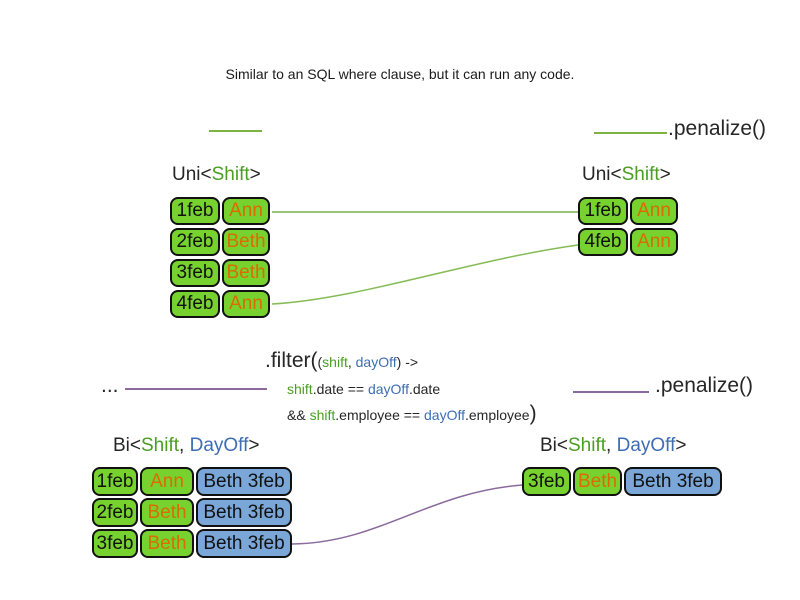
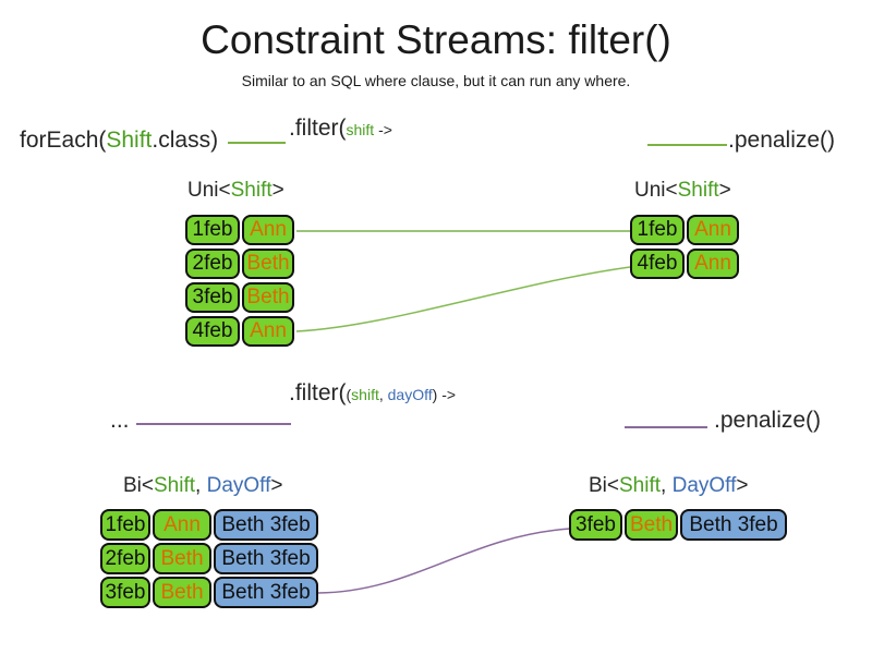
+ Constraint Streams: filter()
- Similar to an SQL where clause, but it can run any code.
+ Similar to an SQL where clause, but it can run any where.
+ forEach(Shift.class)
+ .filter(shift ->
  .penalize()
  Uni<Shift>
  Uni<Shift>
  1feb
  Ann
  2feb
  Beth
  3feb
  Beth
  4feb
  Ann
  1feb
  Ann
  4feb
  Ann
  ...
  .filter((shift, dayOff) ->
- shift.date == dayOff.date
- && shift.employee == dayOff.employee)
  .penalize()
  Bi<Shift, DayOff>
  Bi<Shift, DayOff>
  1feb
  Ann
  Beth 3feb
  2feb
  Beth
  Beth 3feb
  3feb
  Beth
  Beth 3feb
  3feb
  Beth
  Beth 3feb
